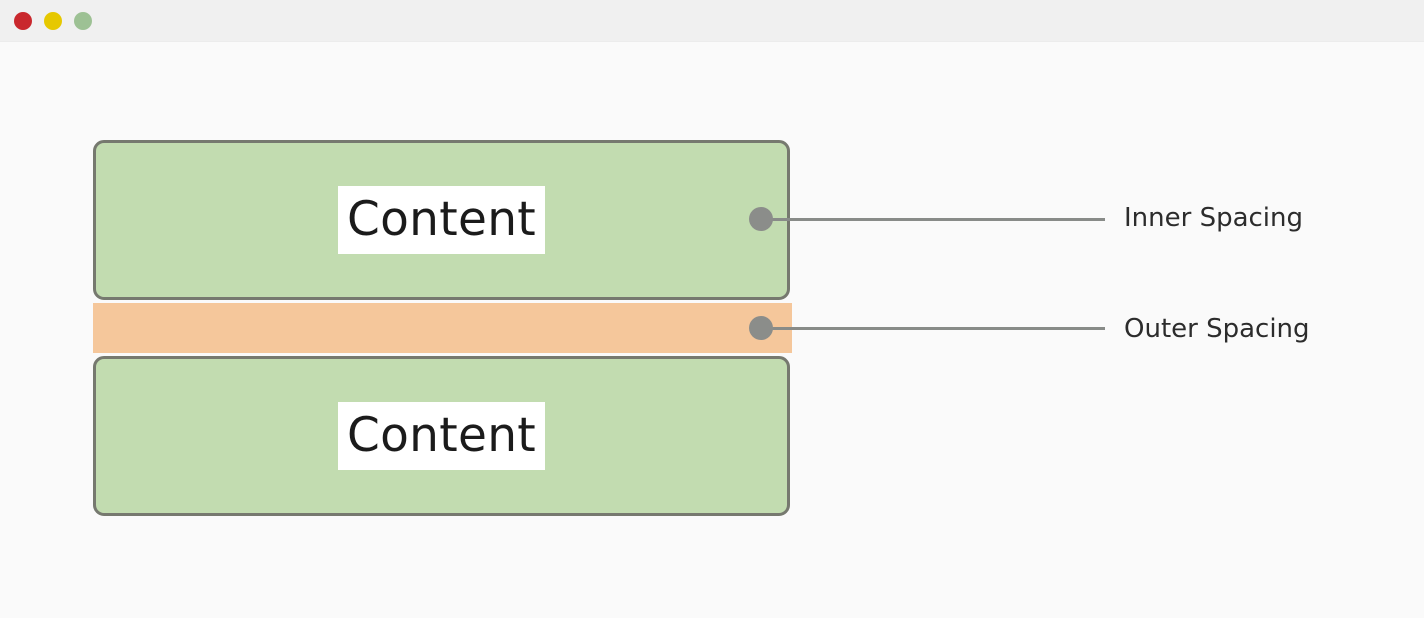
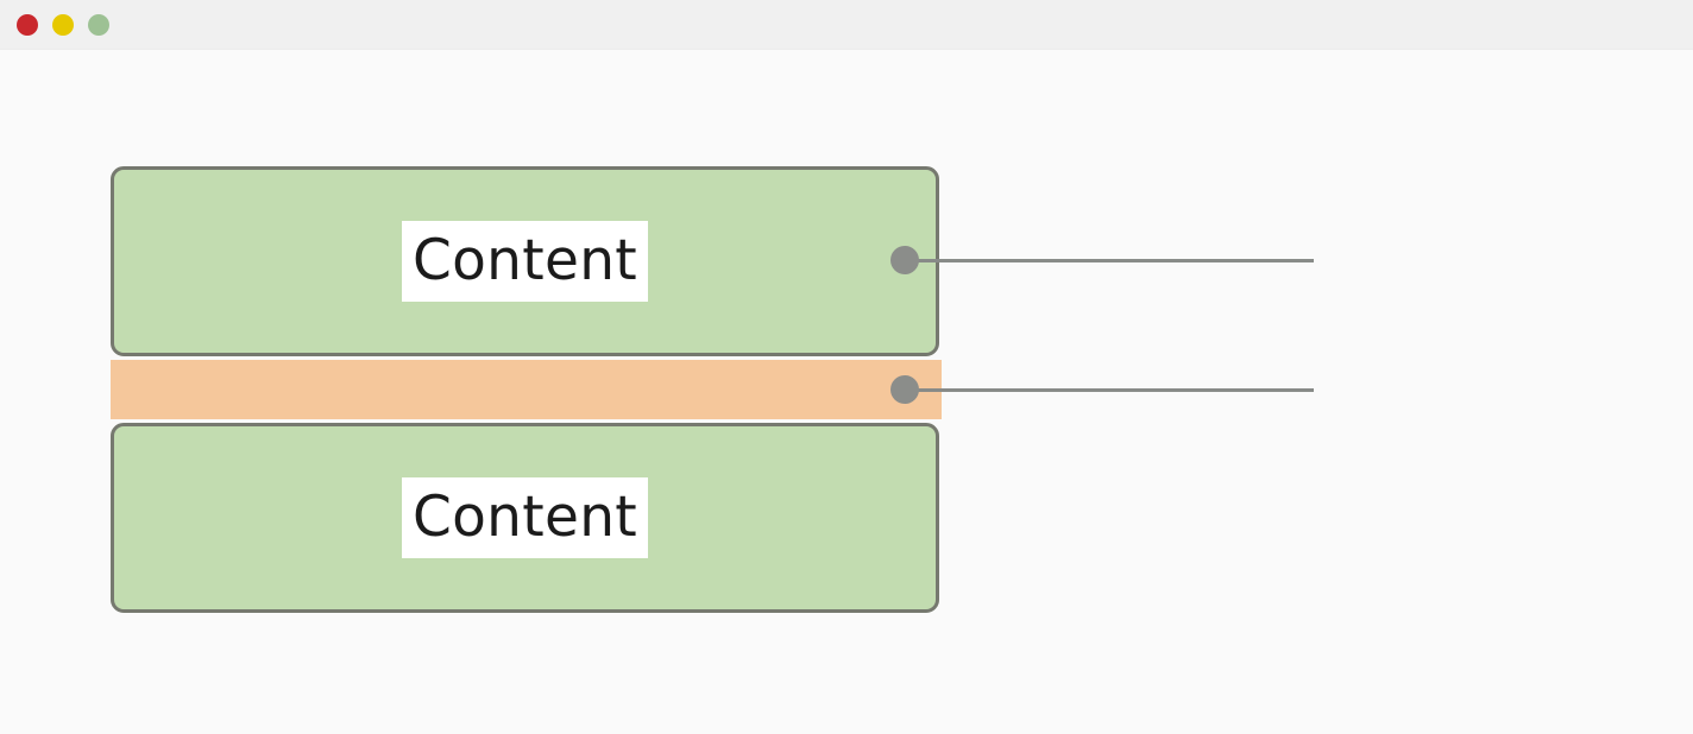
  Content
  Content
- Inner Spacing
- Outer Spacing
